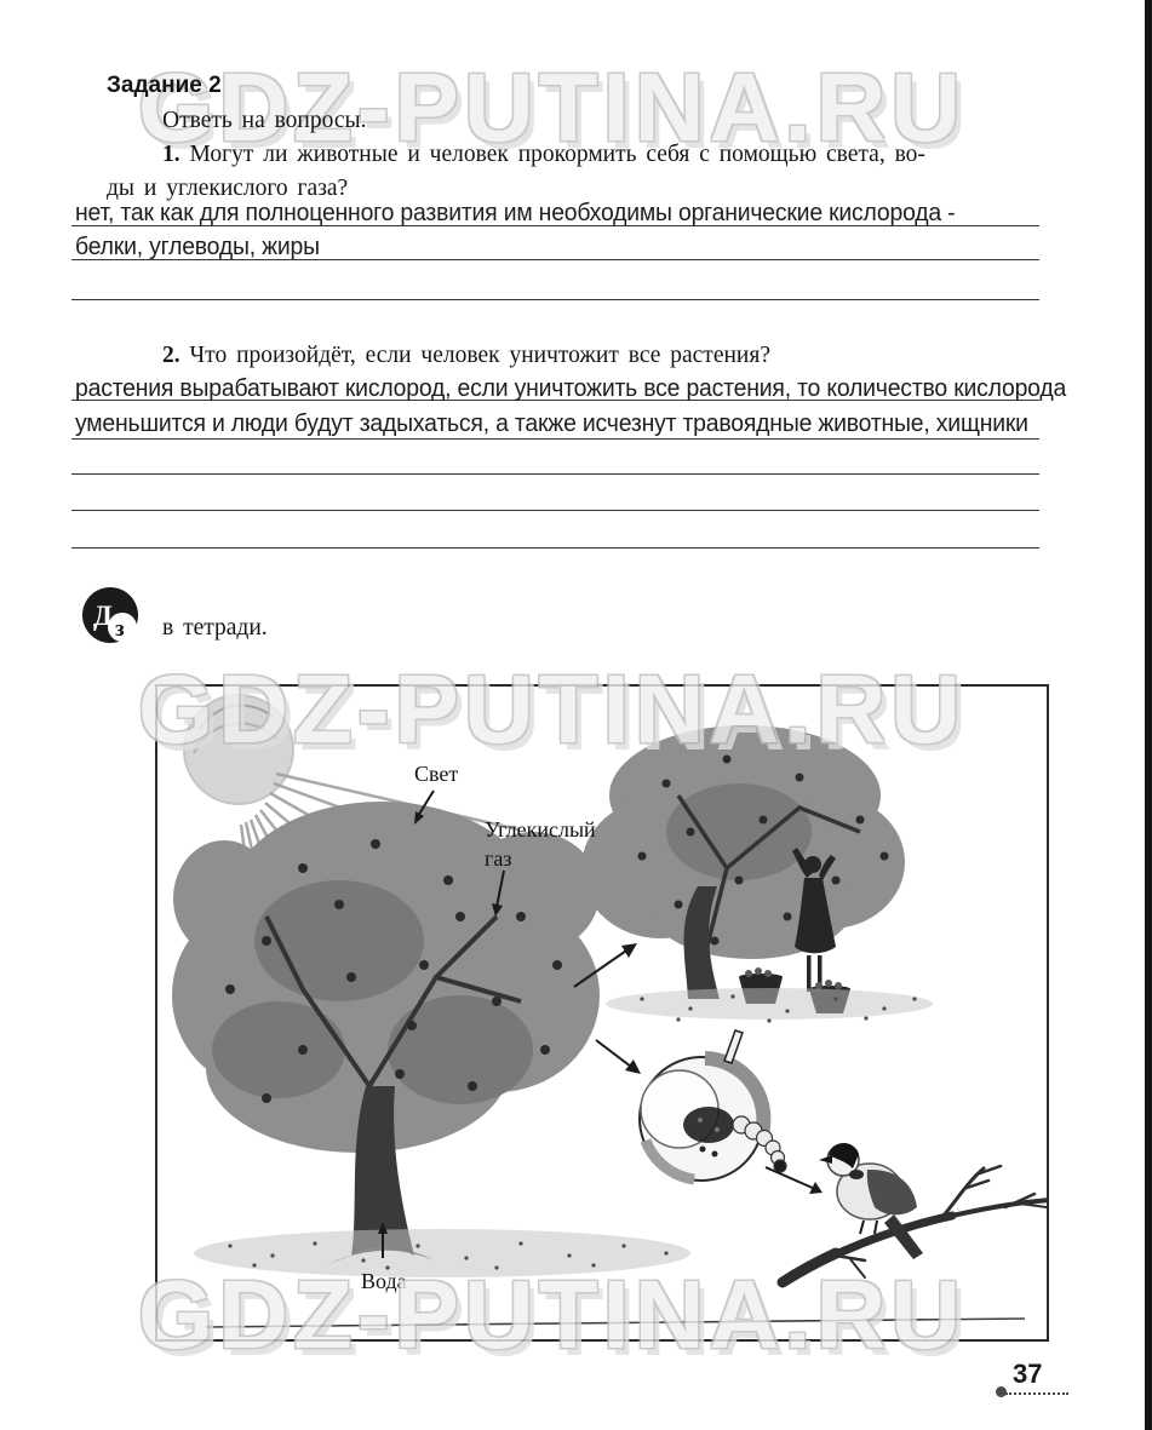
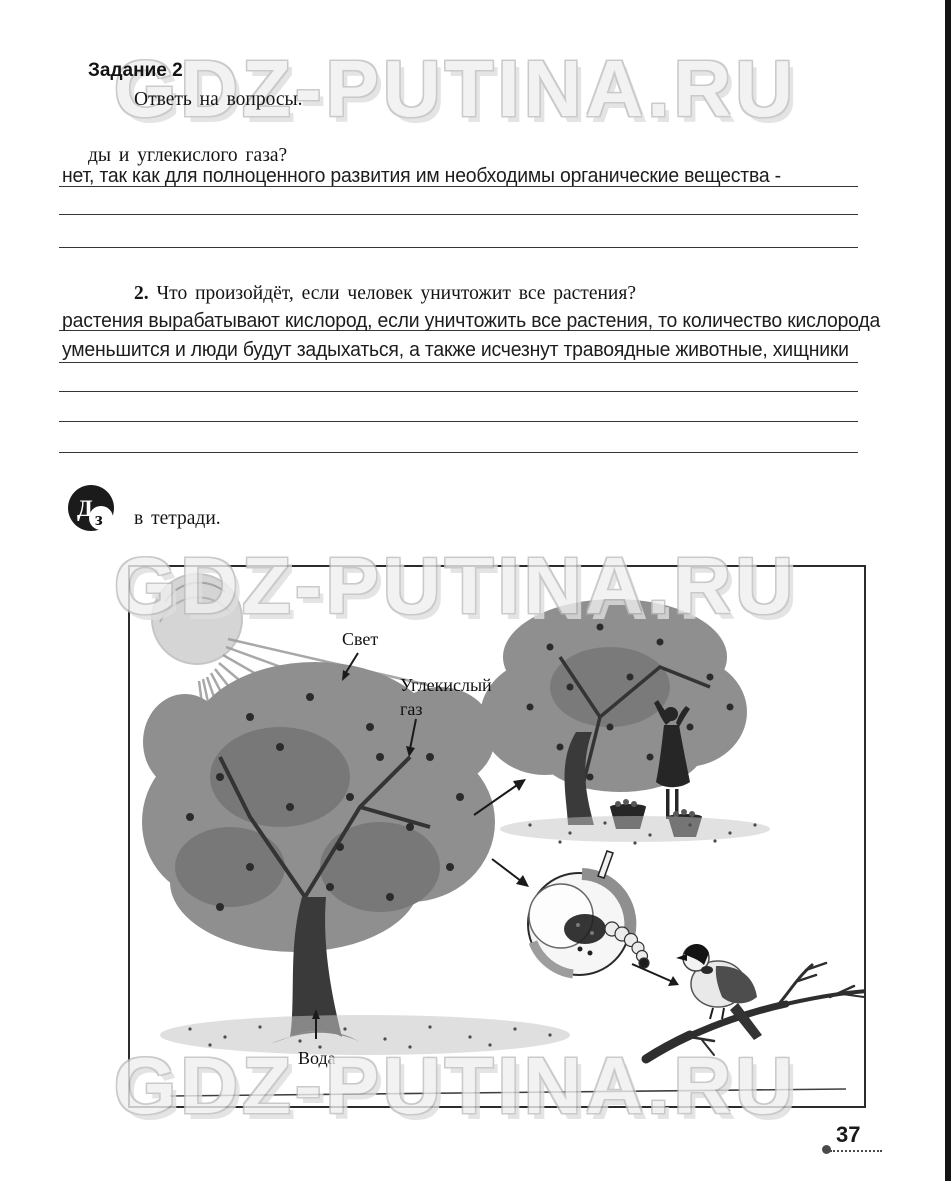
  GDZ-PUTINA.RU
  GDZ-PUTINA.RU
  GDZ-PUTINA.RU
  Задание 2
  Ответь на вопросы.
- 1. Могут ли животные и человек прокормить себя с помощью света, во-
  ды и углекислого газа?
- нет, так как для полноценного развития им необходимы органические кислорода -
+ нет, так как для полноценного развития им необходимы органические вещества -
- белки, углеводы, жиры
  2. Что произойдёт, если человек уничтожит все растения?
  растения вырабатывают кислород, если уничтожить все растения, то количество кислорода
  уменьшится и люди будут задыхаться, а также исчезнут травоядные животные, хищники
  Д
  з
  в тетради.
  Свет
  Углекислый
  газ
  Вода
  37
